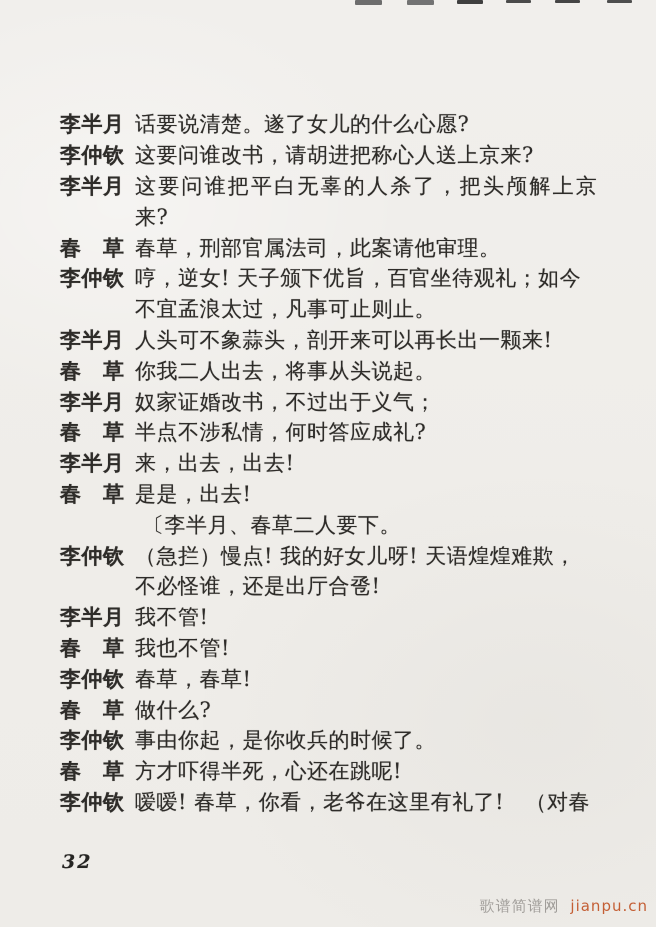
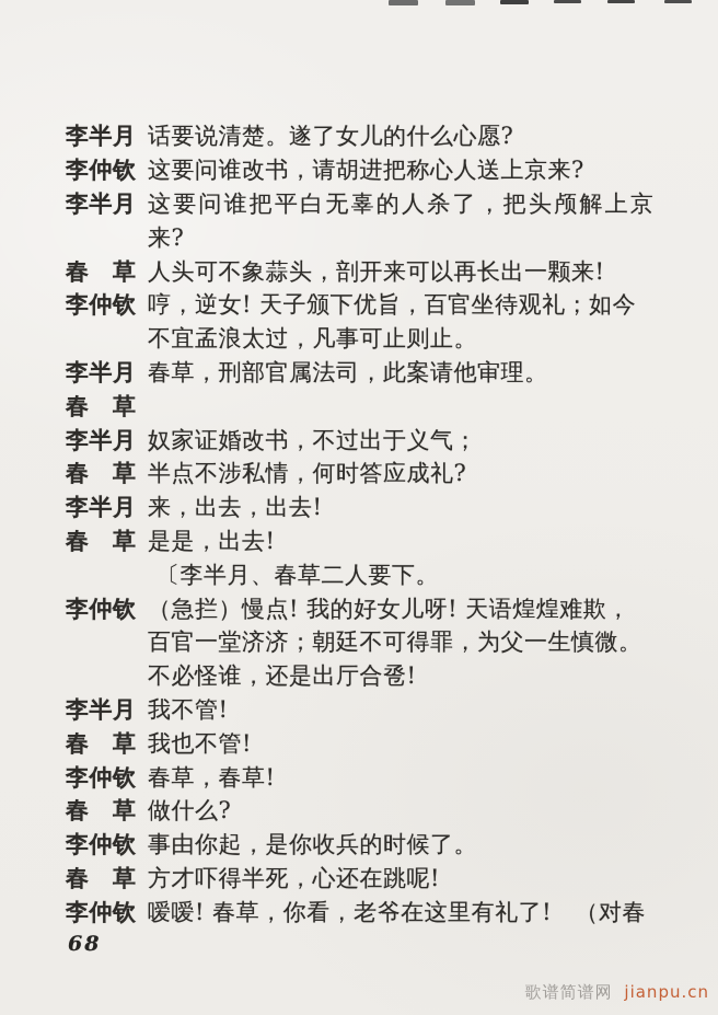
  李半月
  话要说清楚。遂了女儿的什么心愿?
  李仲钦
  这要问谁改书，请胡进把称心人送上京来?
  李半月
  这要问谁把平白无辜的人杀了，把头颅解上京
  来?
  春 草
- 春草，刑部官属法司，此案请他审理。
+ 人头可不象蒜头，剖开来可以再长出一颗来!
  李仲钦
  哼，逆女! 天子颁下优旨，百官坐待观礼；如今
  不宜孟浪太过，凡事可止则止。
  李半月
- 人头可不象蒜头，剖开来可以再长出一颗来!
+ 春草，刑部官属法司，此案请他审理。
  春 草
- 你我二人出去，将事从头说起。
  李半月
  奴家证婚改书，不过出于义气；
  春 草
  半点不涉私情，何时答应成礼?
  李半月
  来，出去，出去!
  春 草
  是是，出去!
  〔李半月、春草二人要下。
  李仲钦
  （急拦）慢点! 我的好女儿呀! 天语煌煌难欺，
+ 百官一堂济济；朝廷不可得罪，为父一生慎微。
  不必怪谁，还是出厅合卺!
  李半月
  我不管!
  春 草
  我也不管!
  李仲钦
  春草，春草!
  春 草
  做什么?
  李仲钦
  事由你起，是你收兵的时候了。
  春 草
  方才吓得半死，心还在跳呢!
  李仲钦
  嗳嗳! 春草，你看，老爷在这里有礼了! （对春
- 32
+ 68
  歌谱简谱网 jianpu.cn
